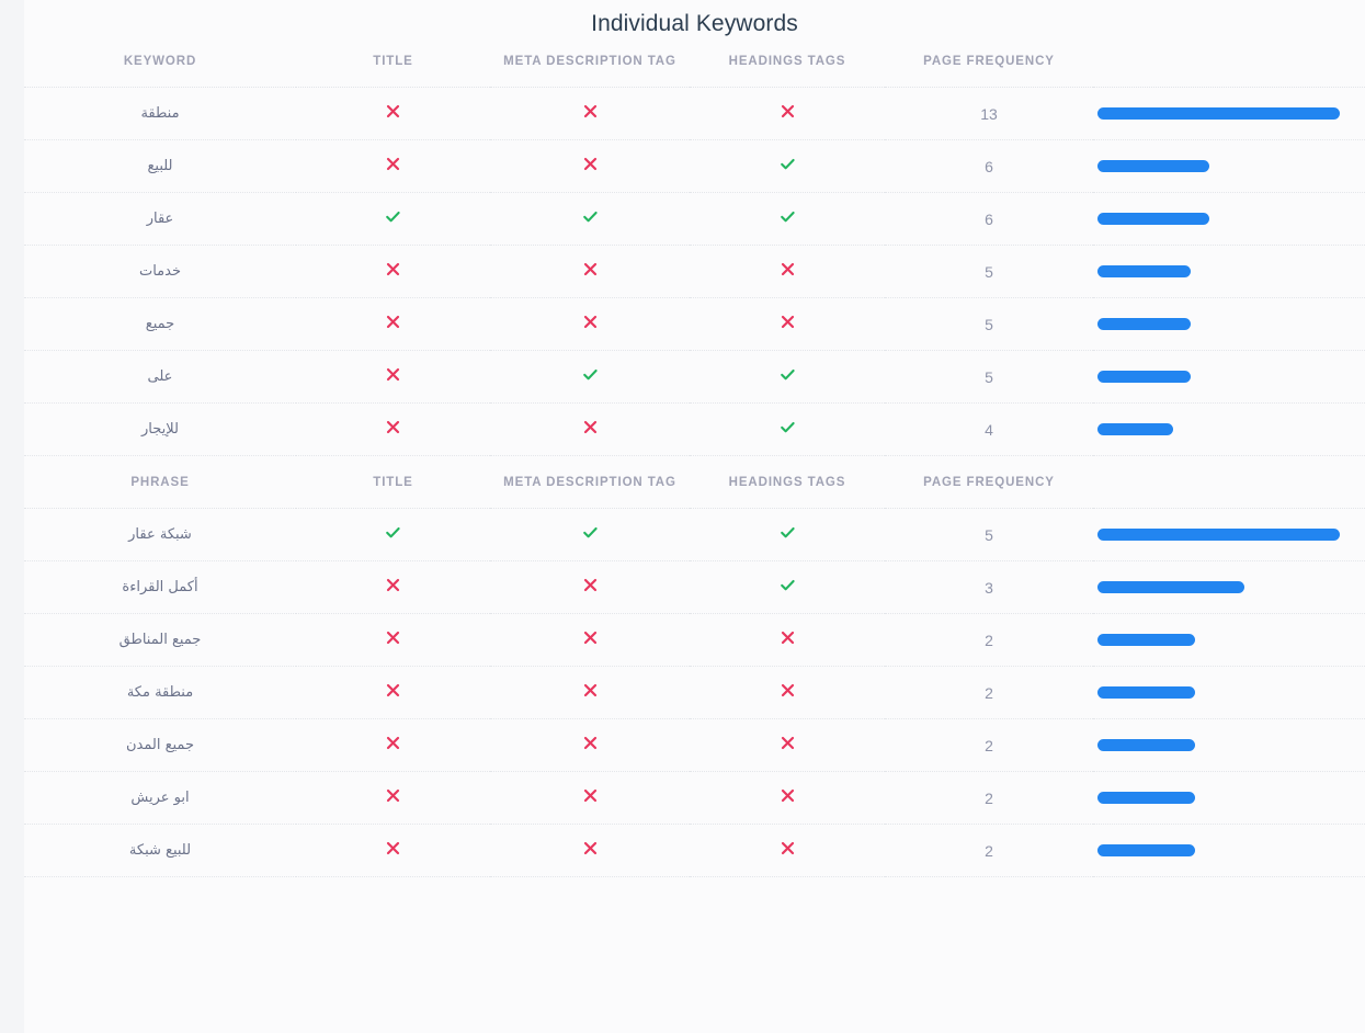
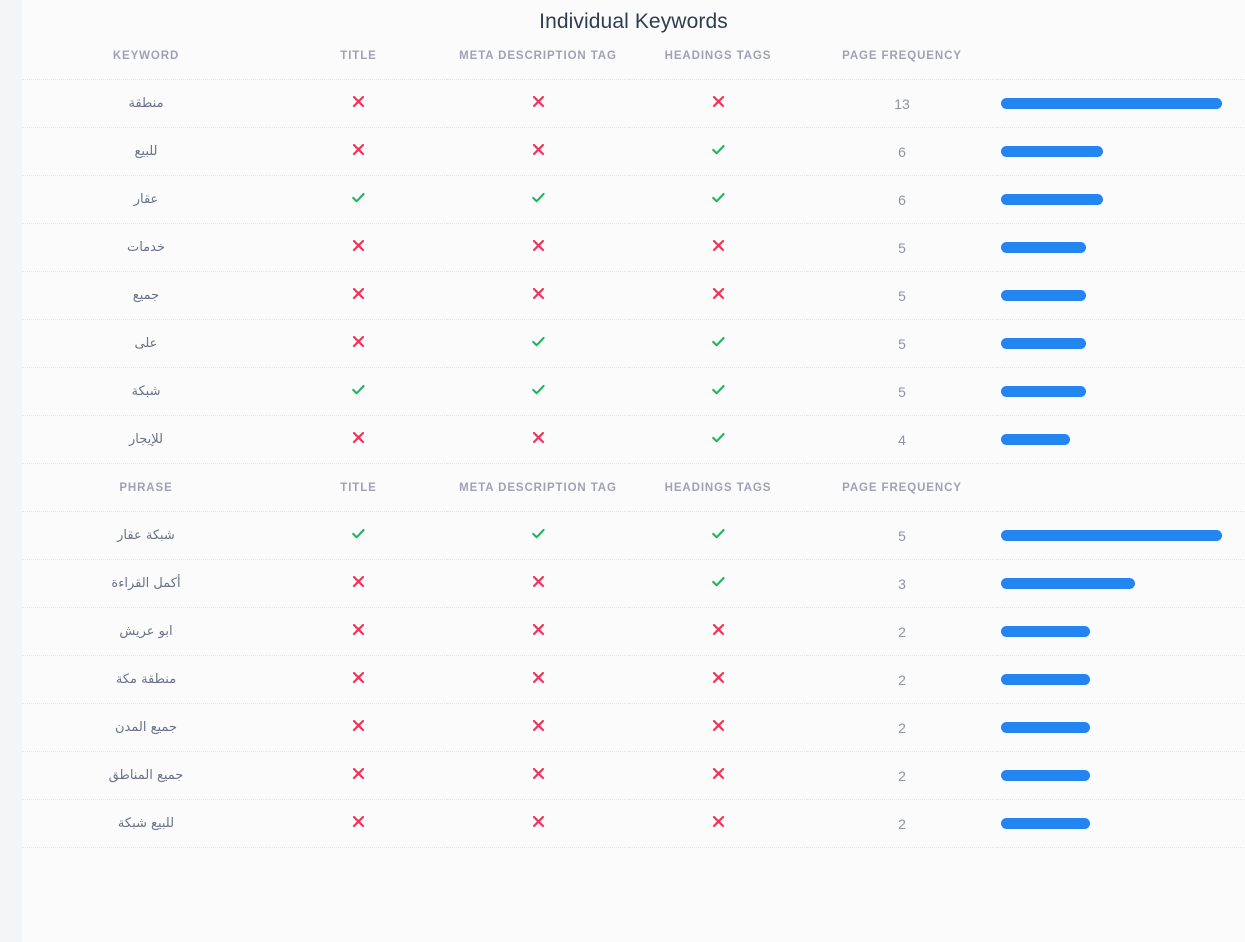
  Individual Keywords
  KEYWORD	TITLE	META DESCRIPTION TAG	HEADINGS TAGS	PAGE FREQUENCY
  منطقة				13
  للبيع				6
  عقار				6
  خدمات				5
  جميع				5
  على				5
+ شبكة				5
  للإيجار				4
  PHRASE	TITLE	META DESCRIPTION TAG	HEADINGS TAGS	PAGE FREQUENCY
  شبكة عقار				5
  أكمل القراءة				3
- جميع المناطق				2
+ ابو عريش				2
  منطقة مكة				2
  جميع المدن				2
- ابو عريش				2
+ جميع المناطق				2
  للبيع شبكة				2
